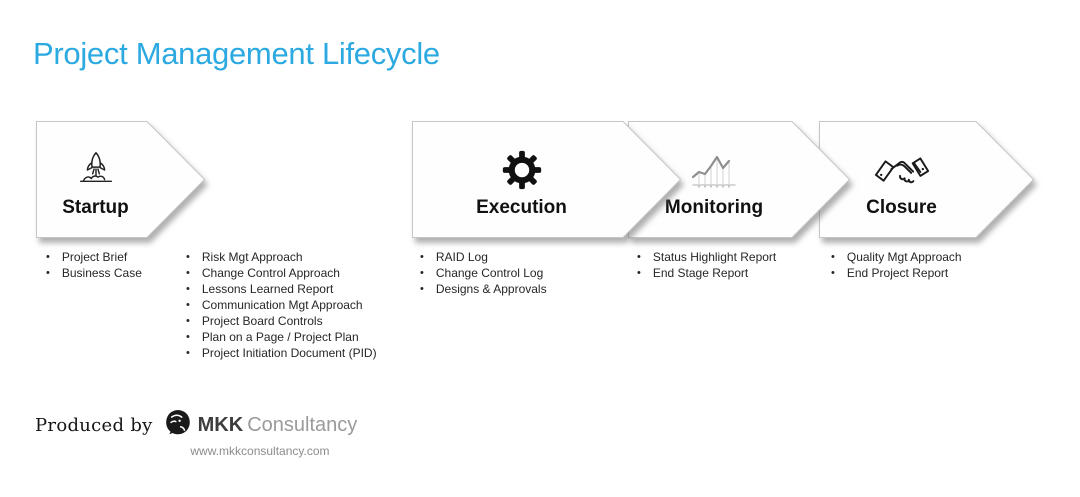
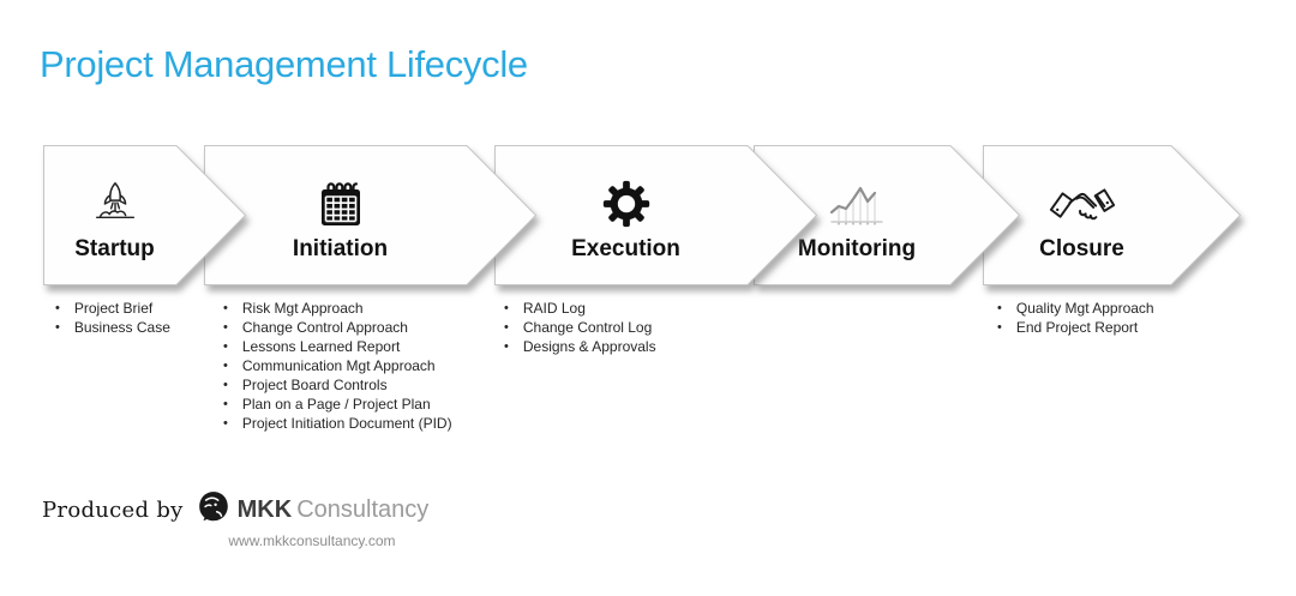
  Project Management Lifecycle
  Startup
+ Initiation
  Execution
  Monitoring
  Closure
  Project Brief
  Business Case
  Risk Mgt Approach
  Change Control Approach
  Lessons Learned Report
  Communication Mgt Approach
  Project Board Controls
  Plan on a Page / Project Plan
  Project Initiation Document (PID)
  RAID Log
  Change Control Log
  Designs & Approvals
- Status Highlight Report
- End Stage Report
  Quality Mgt Approach
  End Project Report
  Produced by
  MKK Consultancy
  www.mkkconsultancy.com
